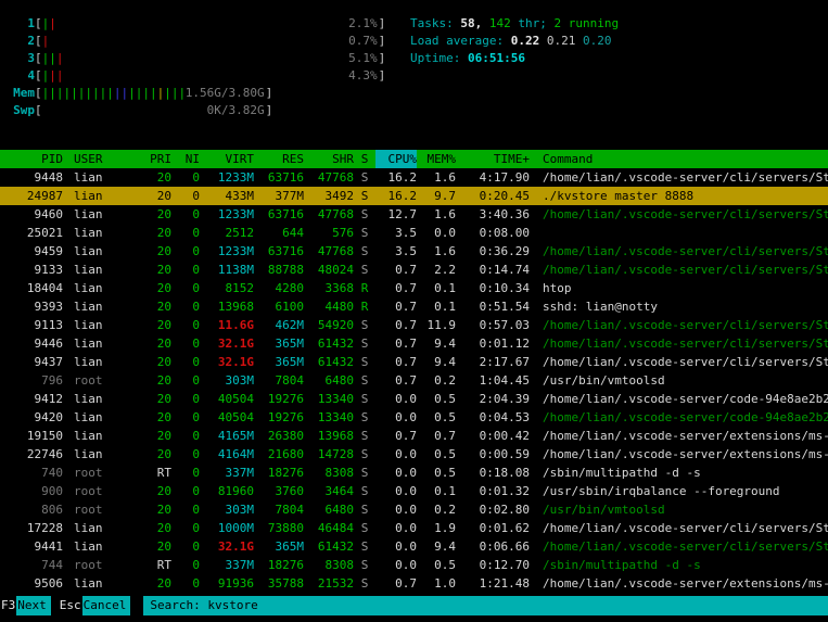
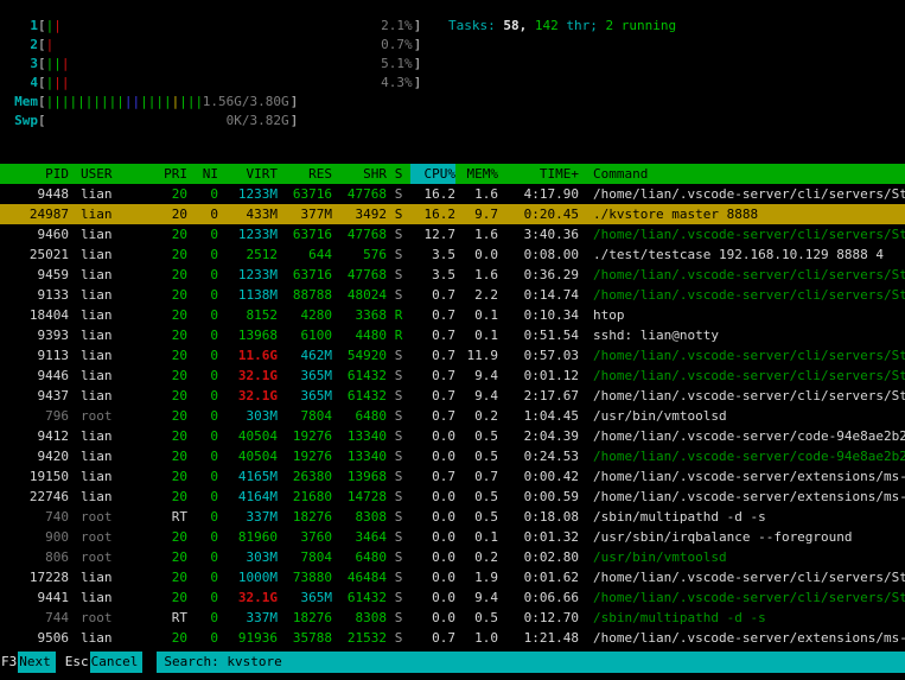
  1
  [
  ||
  2.1%
  ]
  2
  [
  |
  0.7%
  ]
  3
  [
  |||
  5.1%
  ]
  4
  [
  |||
  4.3%
  ]
  Mem
  [
  ||||||||||||||||||||
  1.56G/3.80G
  ]
  Swp
  [
  0K/3.82G
  ]
  Tasks: 58, 142 thr; 2 running
- Load average: 0.22 0.21 0.20
- Uptime: 06:51:56
  PID
  USER
  PRI
  NI
  VIRT
  RES
  SHR
  S
  CPU%
  MEM%
  TIME+
  Command
  9448
  lian
  20
  0
  1233M
  63716
  47768
  S
  16.2
  1.6
  4:17.90
  /home/lian/.vscode-server/cli/servers/St
  24987
  lian
  20
  0
  433M
  377M
  3492
  S
  16.2
  9.7
  0:20.45
  ./kvstore master 8888
  9460
  lian
  20
  0
  1233M
  63716
  47768
  S
  12.7
  1.6
  3:40.36
  /home/lian/.vscode-server/cli/servers/St
  25021
  lian
  20
  0
  2512
  644
  576
  S
  3.5
  0.0
  0:08.00
+ ./test/testcase 192.168.10.129 8888 4
  9459
  lian
  20
  0
  1233M
  63716
  47768
  S
  3.5
  1.6
  0:36.29
  /home/lian/.vscode-server/cli/servers/St
  9133
  lian
  20
  0
  1138M
  88788
  48024
  S
  0.7
  2.2
  0:14.74
  /home/lian/.vscode-server/cli/servers/St
  18404
  lian
  20
  0
  8152
  4280
  3368
  R
  0.7
  0.1
  0:10.34
  htop
  9393
  lian
  20
  0
  13968
  6100
  4480
  R
  0.7
  0.1
  0:51.54
  sshd: lian@notty
  9113
  lian
  20
  0
  11.6G
  462M
  54920
  S
  0.7
  11.9
  0:57.03
  /home/lian/.vscode-server/cli/servers/St
  9446
  lian
  20
  0
  32.1G
  365M
  61432
  S
  0.7
  9.4
  0:01.12
  /home/lian/.vscode-server/cli/servers/St
  9437
  lian
  20
  0
  32.1G
  365M
  61432
  S
  0.7
  9.4
  2:17.67
  /home/lian/.vscode-server/cli/servers/St
  796
  root
  20
  0
  303M
  7804
  6480
  S
  0.7
  0.2
  1:04.45
  /usr/bin/vmtoolsd
  9412
  lian
  20
  0
  40504
  19276
  13340
  S
  0.0
  0.5
  2:04.39
  /home/lian/.vscode-server/code-94e8ae2b2
  9420
  lian
  20
  0
  40504
  19276
  13340
  S
  0.0
  0.5
- 0:04.53
+ 0:24.53
  /home/lian/.vscode-server/code-94e8ae2b2
  19150
  lian
  20
  0
  4165M
  26380
  13968
  S
  0.7
  0.7
  0:00.42
  /home/lian/.vscode-server/extensions/ms-
  22746
  lian
  20
  0
  4164M
  21680
  14728
  S
  0.0
  0.5
  0:00.59
  /home/lian/.vscode-server/extensions/ms-
  740
  root
  RT
  0
  337M
  18276
  8308
  S
  0.0
  0.5
  0:18.08
  /sbin/multipathd -d -s
  900
  root
  20
  0
  81960
  3760
  3464
  S
  0.0
  0.1
  0:01.32
  /usr/sbin/irqbalance --foreground
  806
  root
  20
  0
  303M
  7804
  6480
  S
  0.0
  0.2
  0:02.80
  /usr/bin/vmtoolsd
  17228
  lian
  20
  0
  1000M
  73880
  46484
  S
  0.0
  1.9
  0:01.62
  /home/lian/.vscode-server/cli/servers/St
  9441
  lian
  20
  0
  32.1G
  365M
  61432
  S
  0.0
  9.4
  0:06.66
  /home/lian/.vscode-server/cli/servers/St
  744
  root
  RT
  0
  337M
  18276
  8308
  S
  0.0
  0.5
  0:12.70
  /sbin/multipathd -d -s
  9506
  lian
  20
  0
  91936
  35788
  21532
  S
  0.7
  1.0
  1:21.48
  /home/lian/.vscode-server/extensions/ms-
  F3
  Next
  Esc
  Cancel
  Search: kvstore
